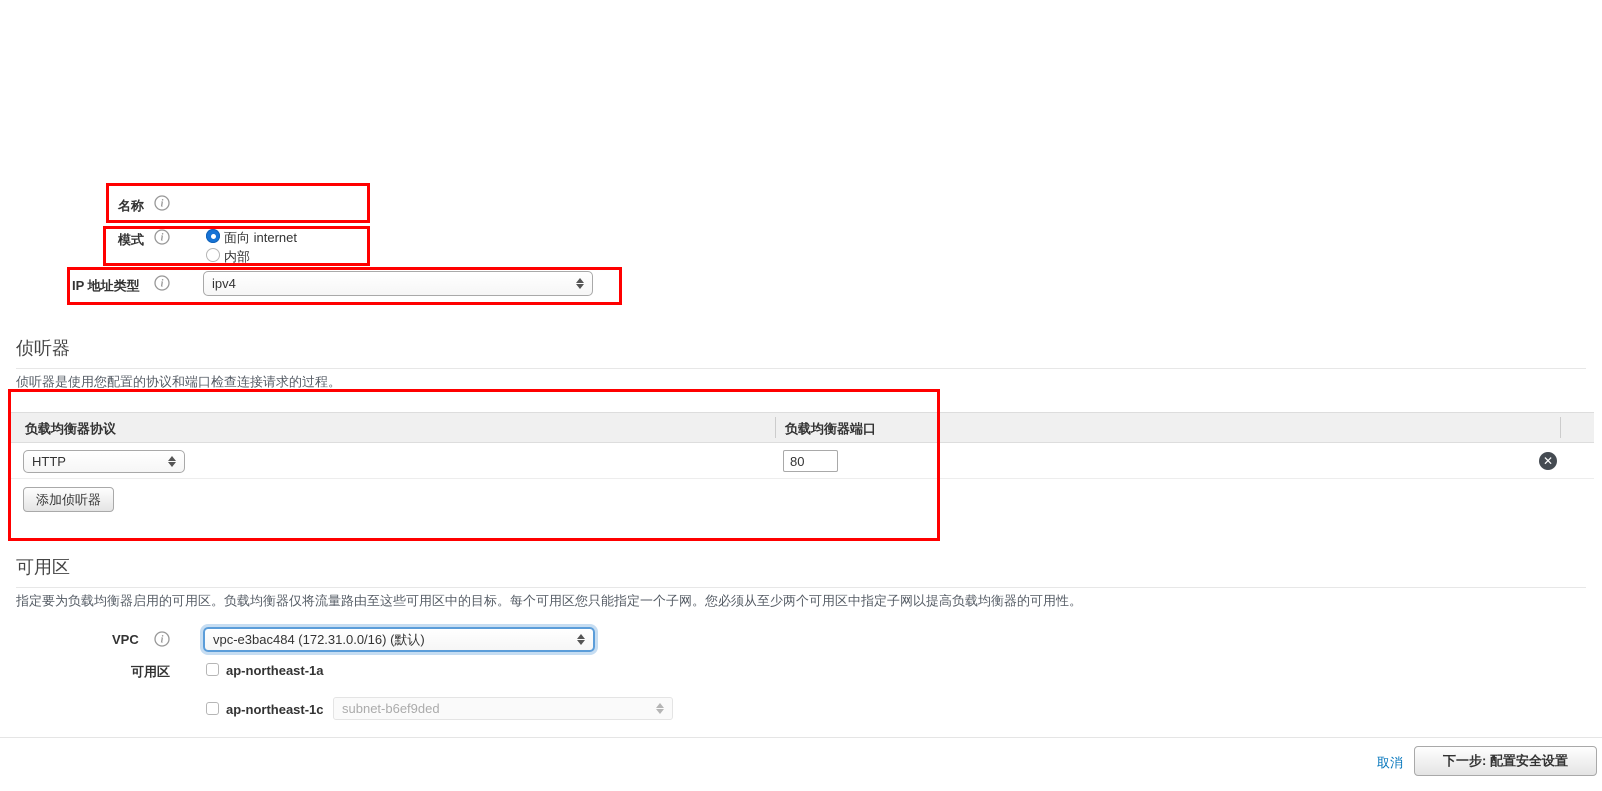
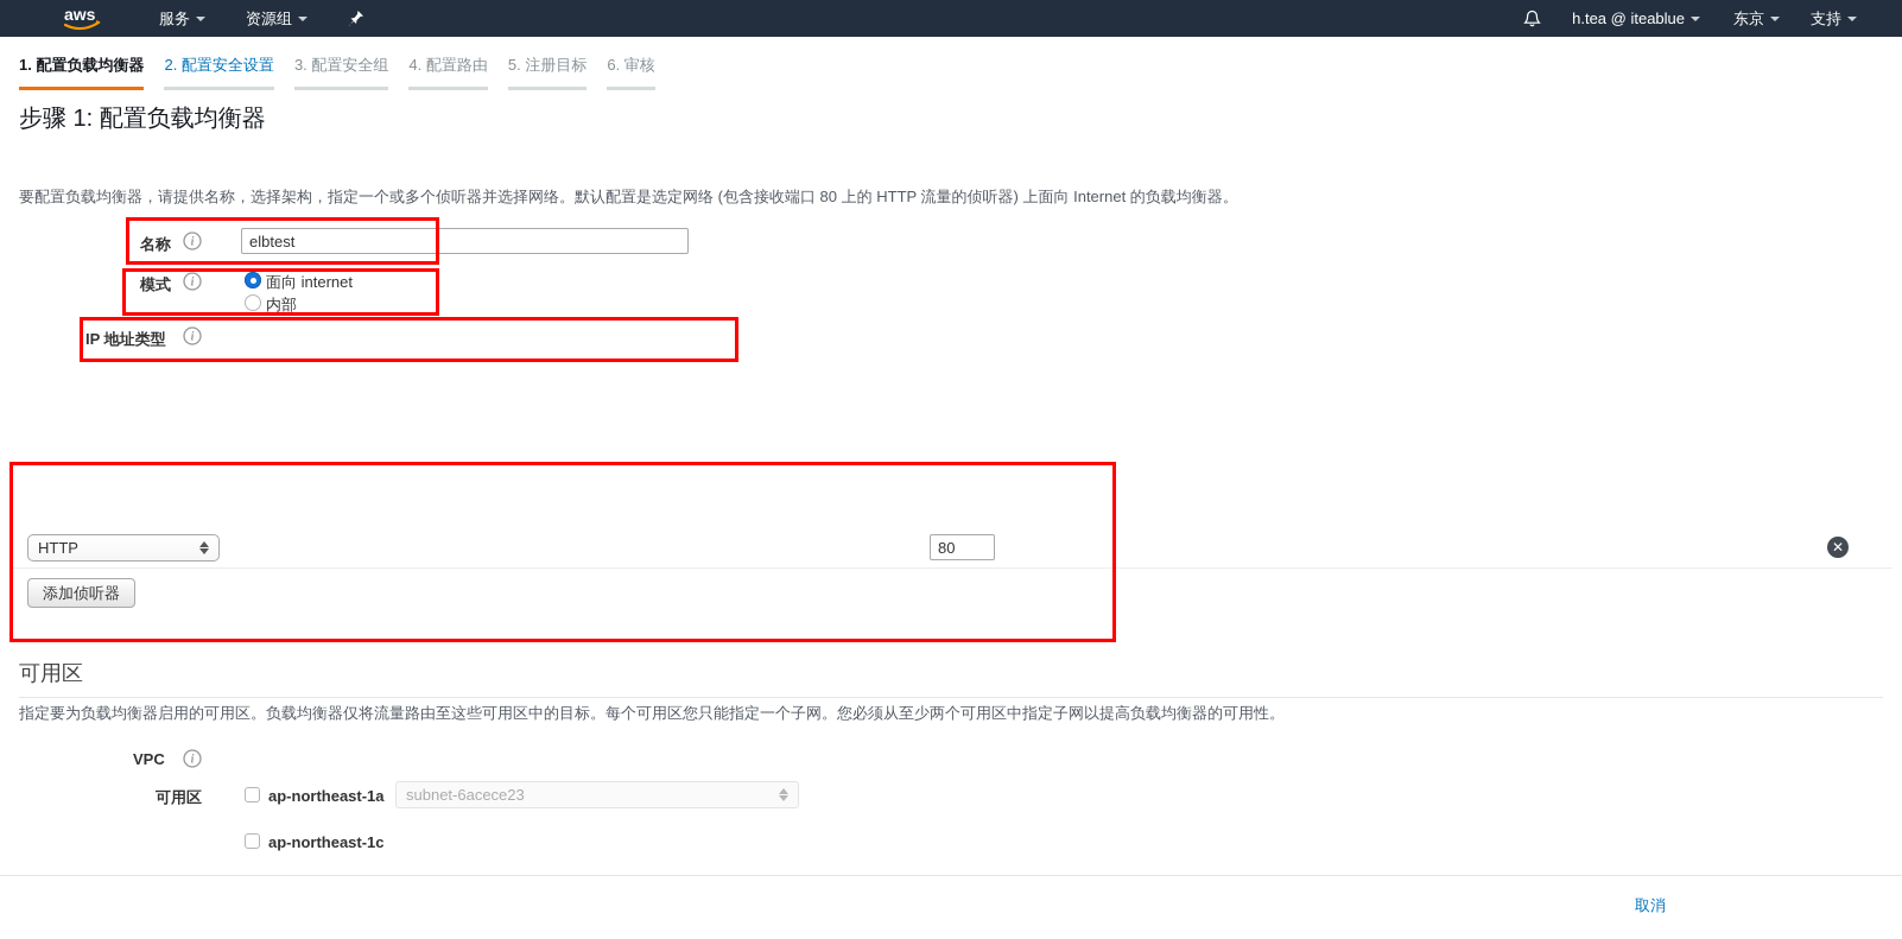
+ aws
+ 服务
+ 资源组
+ h.tea @ iteablue
+ 东京
+ 支持
+ 1. 配置负载均衡器
+ 2. 配置安全设置
+ 3. 配置安全组
+ 4. 配置路由
+ 5. 注册目标
+ 6. 审核
+ 步骤 1: 配置负载均衡器
+ 要配置负载均衡器，请提供名称，选择架构，指定一个或多个侦听器并选择网络。默认配置是选定网络 (包含接收端口 80 上的 HTTP 流量的侦听器) 上面向 Internet 的负载均衡器。
  名称
  i
+ elbtest
  模式
  i
  面向 internet
  内部
  IP 地址类型
  i
- ipv4
- 侦听器
- 侦听器是使用您配置的协议和端口检查连接请求的过程。
- 负载均衡器协议
- 负载均衡器端口
  HTTP
  80
  ✕
  添加侦听器
  可用区
  指定要为负载均衡器启用的可用区。负载均衡器仅将流量路由至这些可用区中的目标。每个可用区您只能指定一个子网。您必须从至少两个可用区中指定子网以提高负载均衡器的可用性。
  VPC
  i
- vpc-e3bac484 (172.31.0.0/16) (默认)
  可用区
  ap-northeast-1a
+ subnet-6acece23
  ap-northeast-1c
- subnet-b6ef9ded
  取消
- 下一步: 配置安全设置
